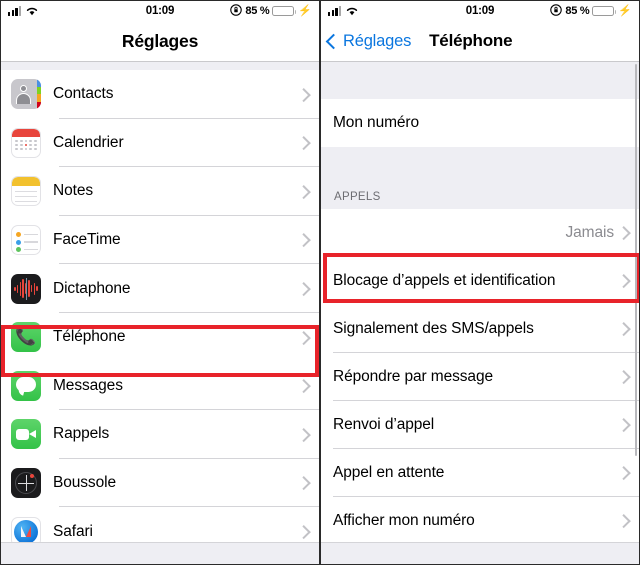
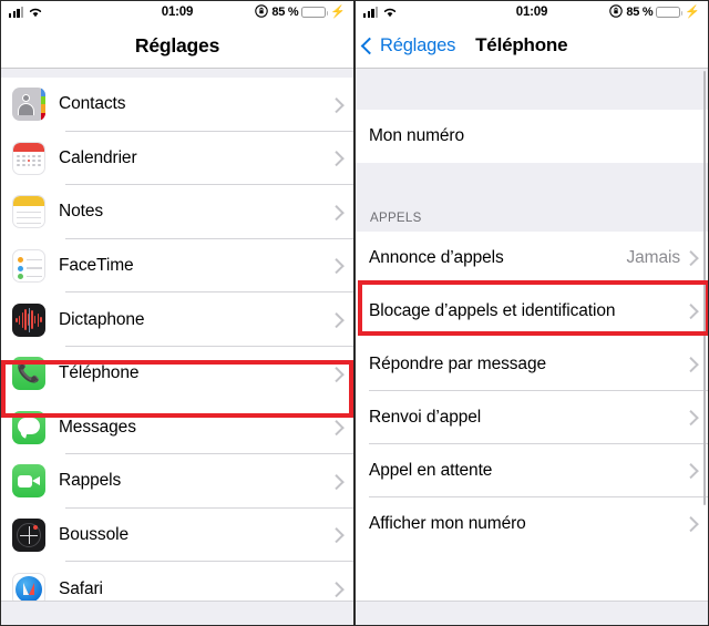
  01:09
  85 %
  ⚡
  Réglages
  Contacts
  Calendrier
  Notes
  FaceTime
  Dictaphone
  📞
  Téléphone
  Messages
  Rappels
  Boussole
  Safari
  01:09
  85 %
  ⚡
  Réglages
  Téléphone
  Mon numéro
  APPELS
+ Annonce d’appels
  Jamais
  Blocage d’appels et identification
- Signalement des SMS/appels
  Répondre par message
  Renvoi d’appel
  Appel en attente
  Afficher mon numéro
